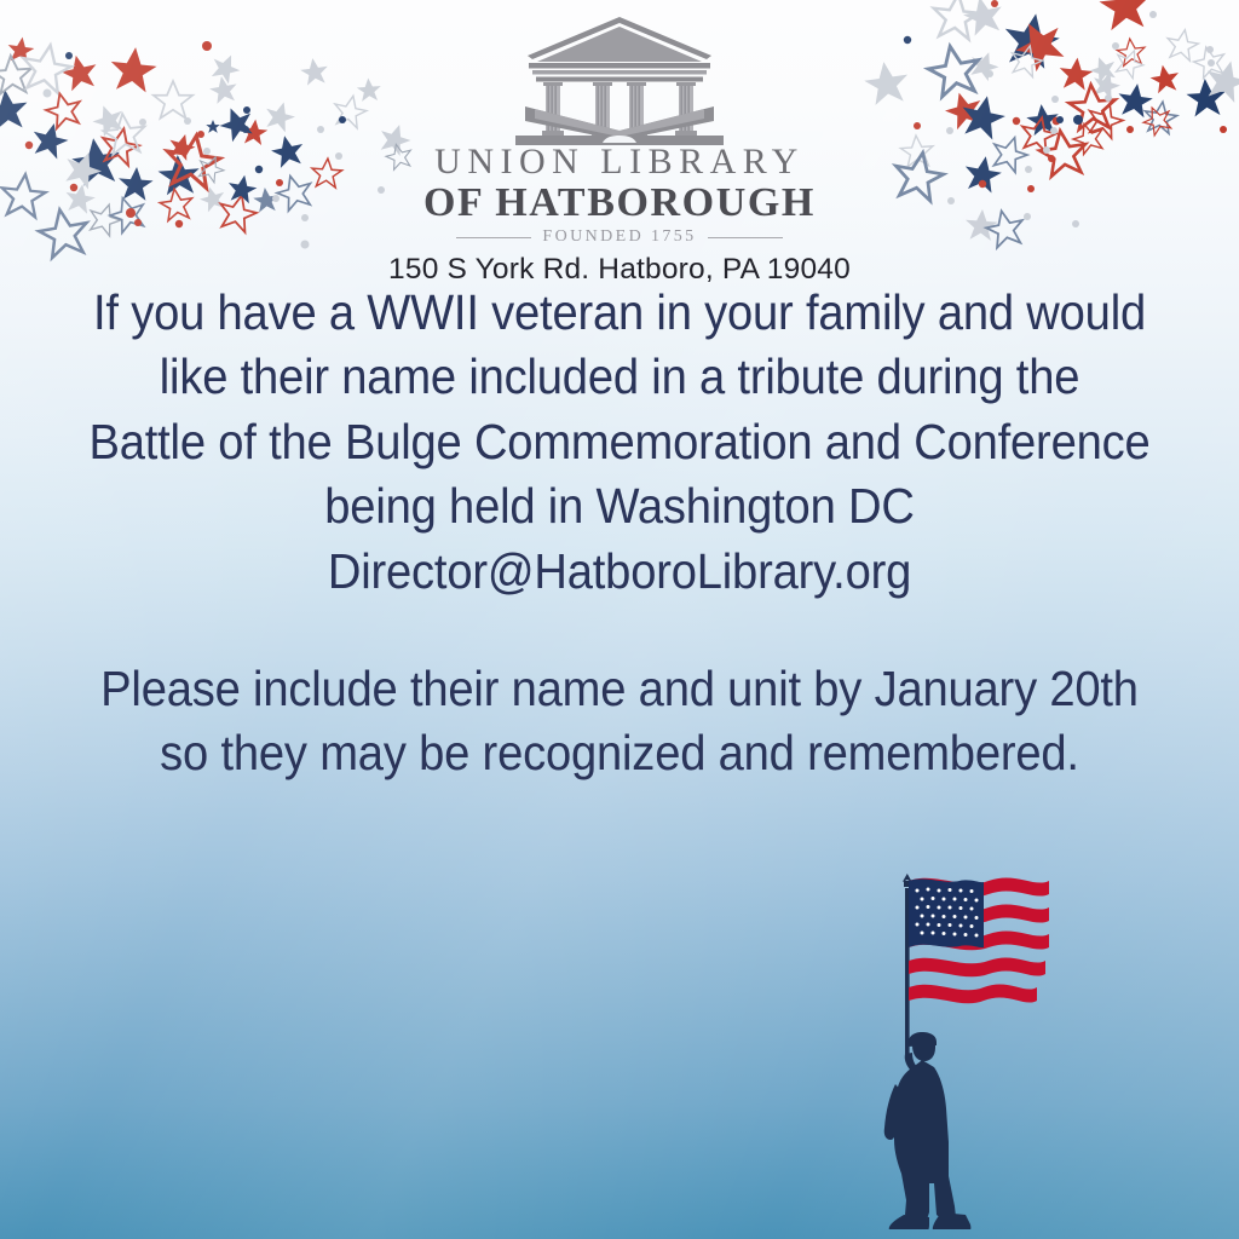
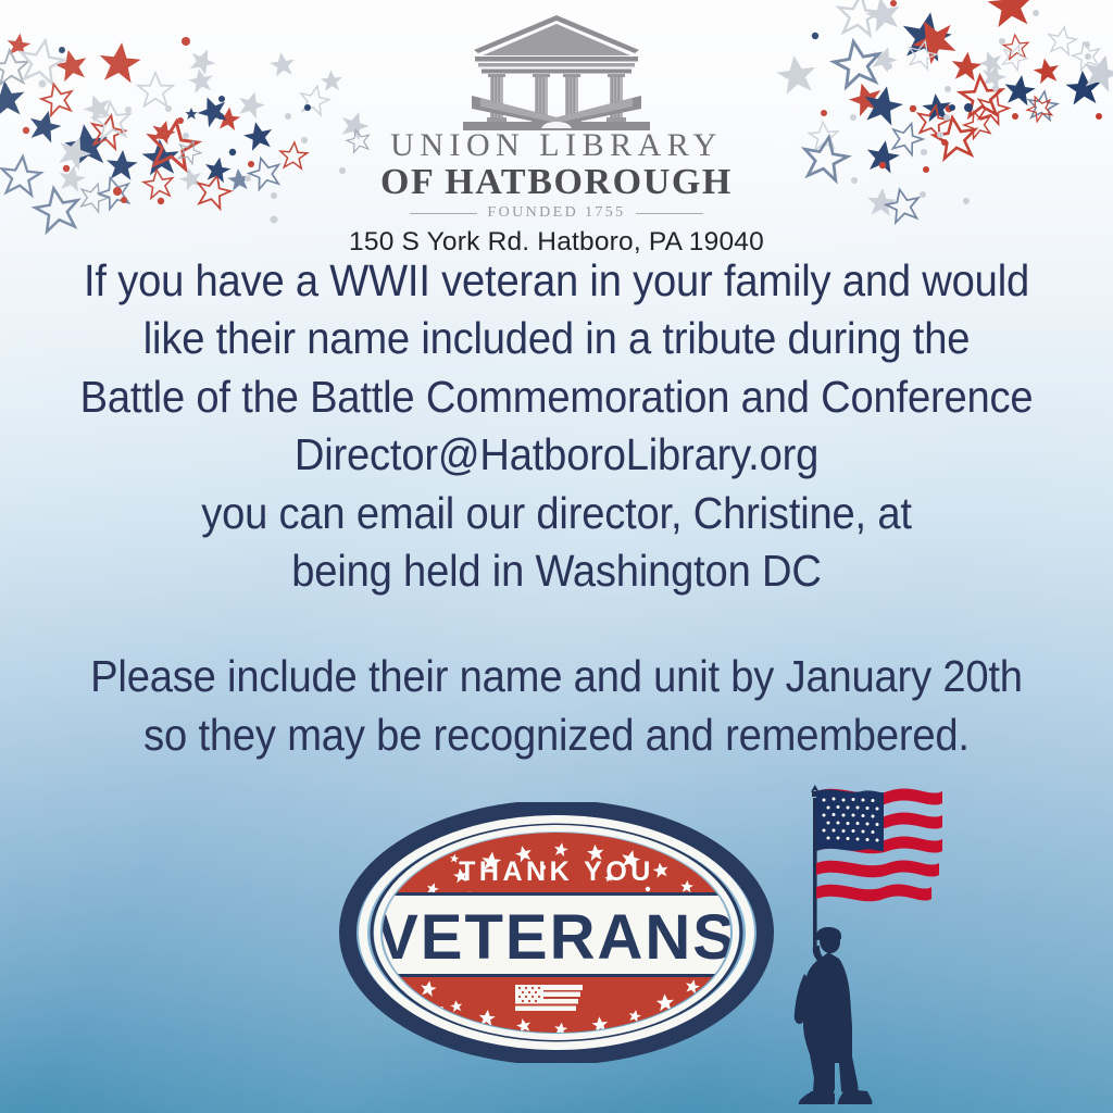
  UNION LIBRARY
  OF HATBOROUGH
  FOUNDED 1755
  150 S York Rd. Hatboro, PA 19040
  If you have a WWII veteran in your family and would
  like their name included in a tribute during the
- Battle of the Bulge Commemoration and Conference
+ Battle of the Battle Commemoration and Conference
- being held in Washington DC
+ Director@HatboroLibrary.org
+ you can email our director, Christine, at
- Director@HatboroLibrary.org
+ being held in Washington DC
  Please include their name and unit by January 20th
  so they may be recognized and remembered.
+ THANK YOU
+ VETERANS
